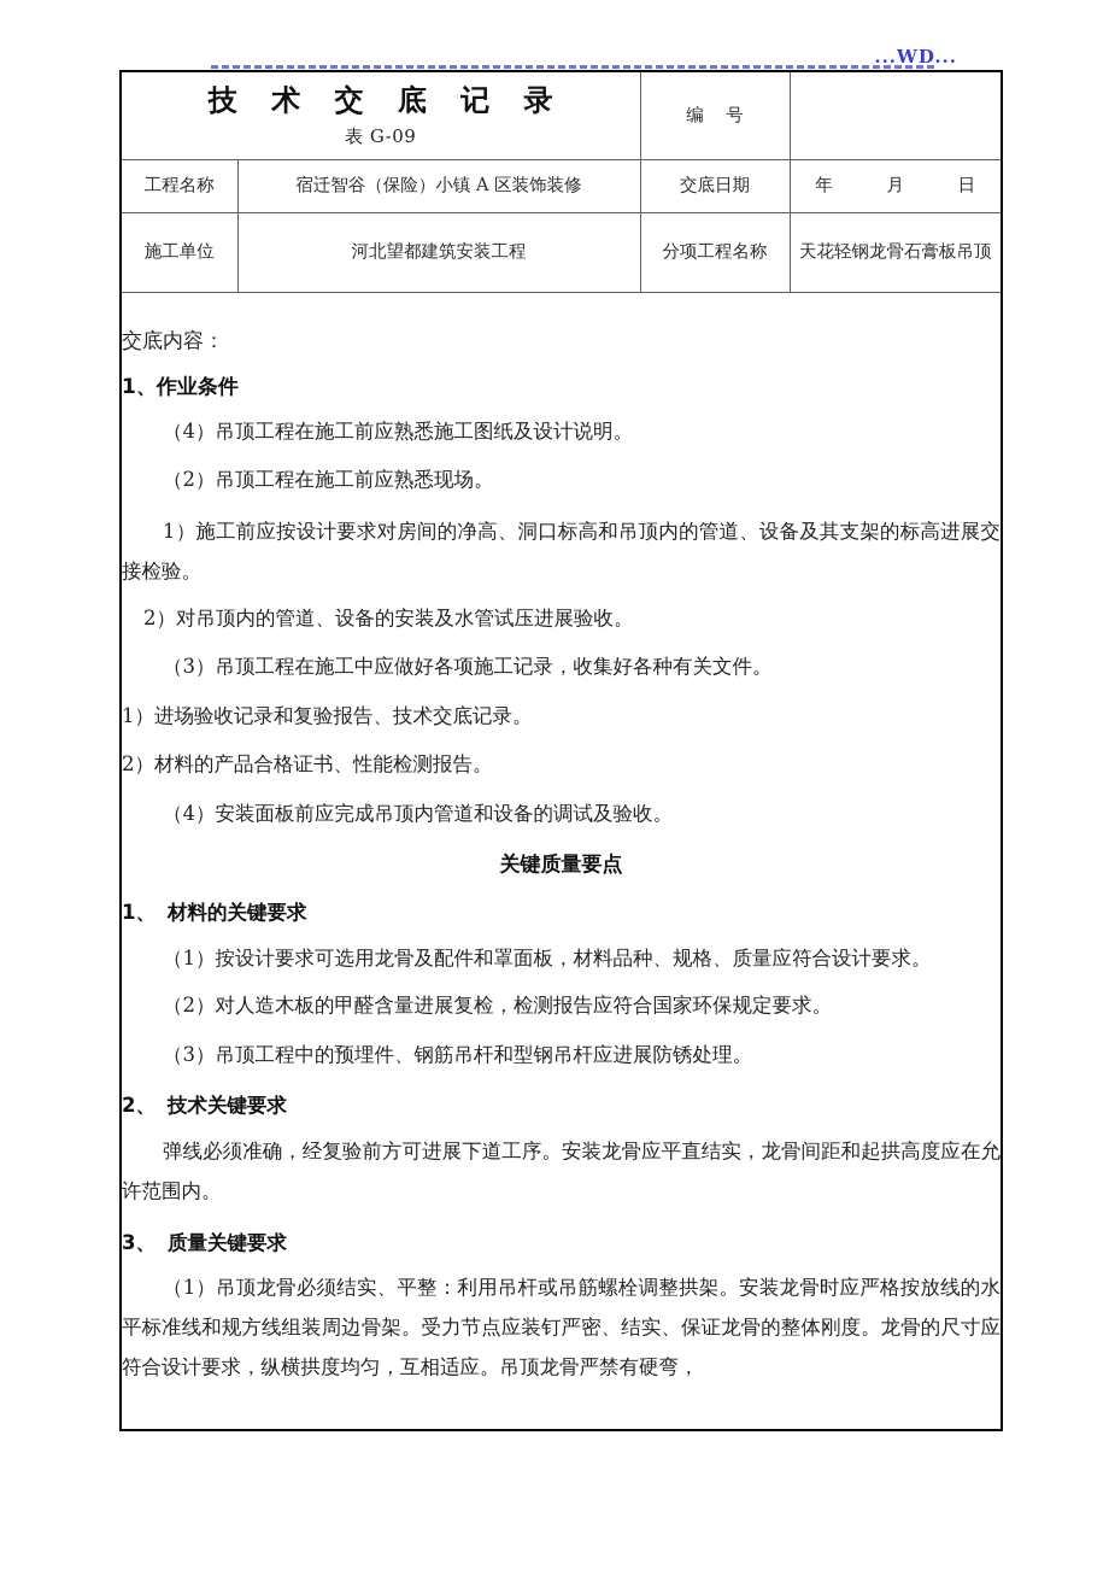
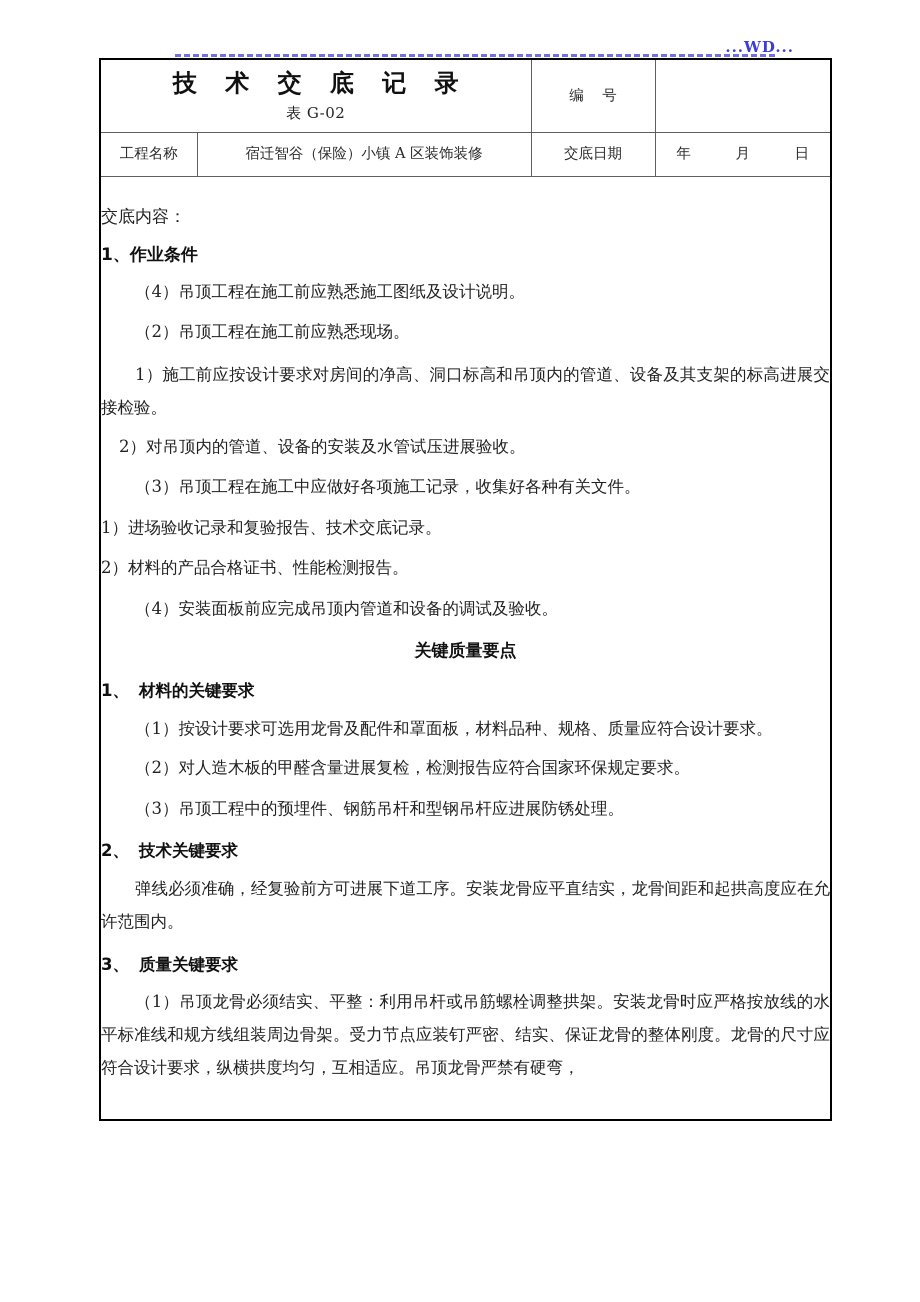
  ...WD...
- 技 术 交 底 记 录 表 G-09	编 号
+ 技 术 交 底 记 录 表 G-02	编 号
  工程名称	宿迁智谷（保险）小镇 A 区装饰装修	交底日期	年 月 日
- 施工单位	河北望都建筑安装工程	分项工程名称	天花轻钢龙骨石膏板吊顶
  交底内容： 1、作业条件 （4）吊顶工程在施工前应熟悉施工图纸及设计说明。 （2）吊顶工程在施工前应熟悉现场。 1）施工前应按设计要求对房间的净高、洞口标高和吊顶内的管道、设备及其支架的标高进展交接检验。 2）对吊顶内的管道、设备的安装及水管试压进展验收。 （3）吊顶工程在施工中应做好各项施工记录，收集好各种有关文件。 1）进场验收记录和复验报告、技术交底记录。 2）材料的产品合格证书、性能检测报告。 （4）安装面板前应完成吊顶内管道和设备的调试及验收。 关键质量要点 1、 材料的关键要求 （1）按设计要求可选用龙骨及配件和罩面板，材料品种、规格、质量应符合设计要求。 （2）对人造木板的甲醛含量进展复检，检测报告应符合国家环保规定要求。 （3）吊顶工程中的预埋件、钢筋吊杆和型钢吊杆应进展防锈处理。 2、 技术关键要求 弹线必须准确，经复验前方可进展下道工序。安装龙骨应平直结实，龙骨间距和起拱高度应在允许范围内。 3、 质量关键要求 （1）吊顶龙骨必须结实、平整：利用吊杆或吊筋螺栓调整拱架。安装龙骨时应严格按放线的水平标准线和规方线组装周边骨架。受力节点应装钉严密、结实、保证龙骨的整体刚度。龙骨的尺寸应符合设计要求，纵横拱度均匀，互相适应。吊顶龙骨严禁有硬弯，
